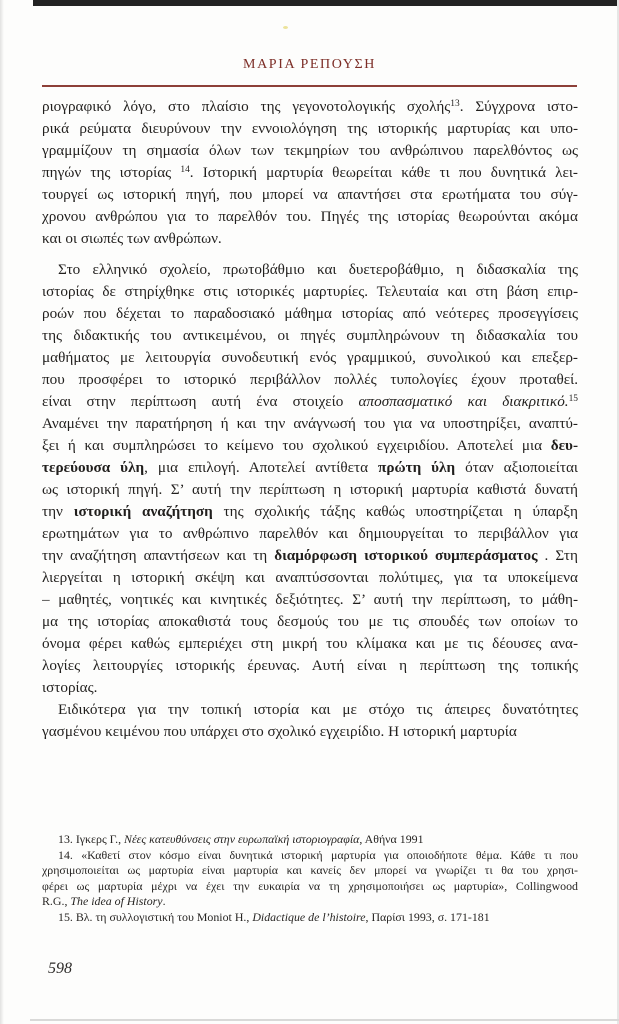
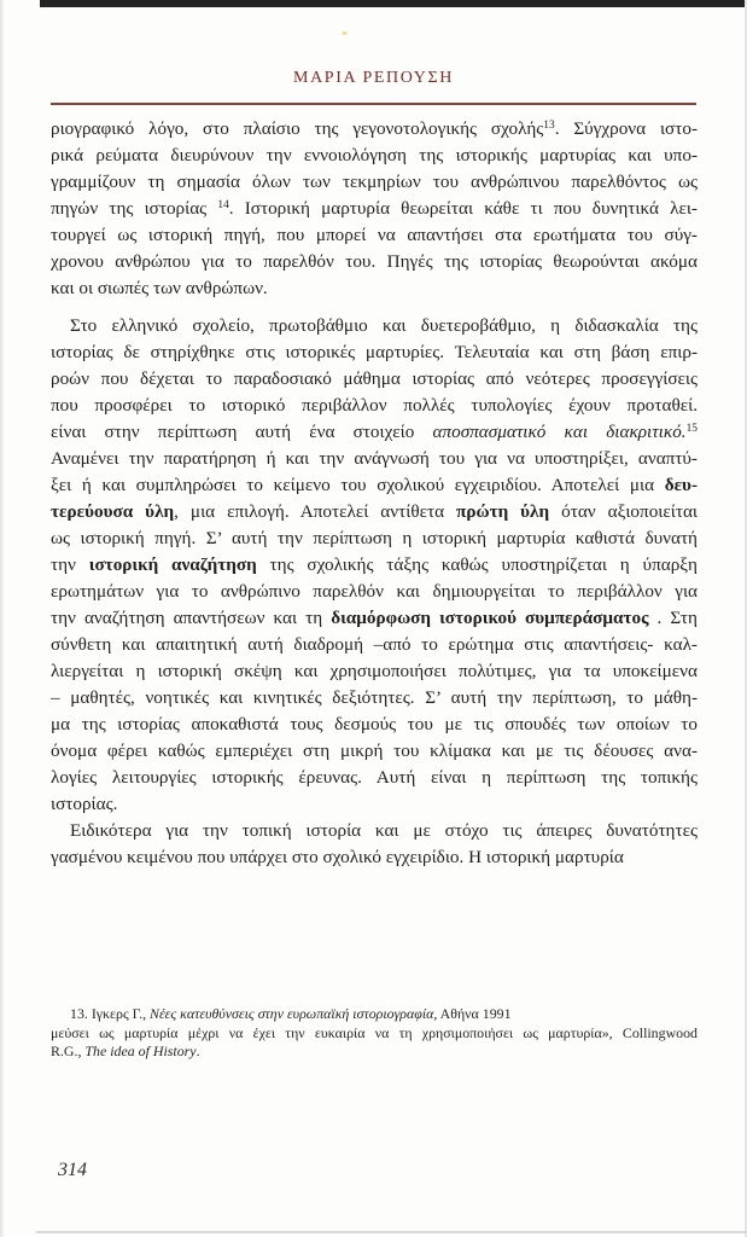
  ΜΑΡΙΑ ΡΕΠΟΥΣΗ
  ριογραφικό λόγο, στο πλαίσιο της γεγονοτολογικής σχολής13. Σύγχρονα ιστο-
  ρικά ρεύματα διευρύνουν την εννοιολόγηση της ιστορικής μαρτυρίας και υπο-
  γραμμίζουν τη σημασία όλων των τεκμηρίων του ανθρώπινου παρελθόντος ως
  πηγών της ιστορίας 14. Ιστορική μαρτυρία θεωρείται κάθε τι που δυνητικά λει-
  τουργεί ως ιστορική πηγή, που μπορεί να απαντήσει στα ερωτήματα του σύγ-
  χρονου ανθρώπου για το παρελθόν του. Πηγές της ιστορίας θεωρούνται ακόμα
  και οι σιωπές των ανθρώπων.
  Στο ελληνικό σχολείο, πρωτοβάθμιο και δυετεροβάθμιο, η διδασκαλία της
  ιστορίας δε στηρίχθηκε στις ιστορικές μαρτυρίες. Τελευταία και στη βάση επιρ-
  ροών που δέχεται το παραδοσιακό μάθημα ιστορίας από νεότερες προσεγγίσεις
- της διδακτικής του αντικειμένου, οι πηγές συμπληρώνουν τη διδασκαλία του
- μαθήματος με λειτουργία συνοδευτική ενός γραμμικού, συνολικού και επεξερ-
  που προσφέρει το ιστορικό περιβάλλον πολλές τυπολογίες έχουν προταθεί.
  είναι στην περίπτωση αυτή ένα στοιχείο αποσπασματικό και διακριτικό.15
  Αναμένει την παρατήρηση ή και την ανάγνωσή του για να υποστηρίξει, αναπτύ-
  ξει ή και συμπληρώσει το κείμενο του σχολικού εγχειριδίου. Αποτελεί μια δευ-
  τερεύουσα ύλη, μια επιλογή. Αποτελεί αντίθετα πρώτη ύλη όταν αξιοποιείται
  ως ιστορική πηγή. Σ’ αυτή την περίπτωση η ιστορική μαρτυρία καθιστά δυνατή
  την ιστορική αναζήτηση της σχολικής τάξης καθώς υποστηρίζεται η ύπαρξη
  ερωτημάτων για το ανθρώπινο παρελθόν και δημιουργείται το περιβάλλον για
  την αναζήτηση απαντήσεων και τη διαμόρφωση ιστορικού συμπεράσματος . Στη
+ σύνθετη και απαιτητική αυτή διαδρομή –από το ερώτημα στις απαντήσεις- καλ-
- λιεργείται η ιστορική σκέψη και αναπτύσσονται πολύτιμες, για τα υποκείμενα
+ λιεργείται η ιστορική σκέψη και χρησιμοποιήσει πολύτιμες, για τα υποκείμενα
  – μαθητές, νοητικές και κινητικές δεξιότητες. Σ’ αυτή την περίπτωση, το μάθη-
  μα της ιστορίας αποκαθιστά τους δεσμούς του με τις σπουδές των οποίων το
  όνομα φέρει καθώς εμπεριέχει στη μικρή του κλίμακα και με τις δέουσες ανα-
  λογίες λειτουργίες ιστορικής έρευνας. Αυτή είναι η περίπτωση της τοπικής
  ιστορίας.
  Ειδικότερα για την τοπική ιστορία και με στόχο τις άπειρες δυνατότητες
  γασμένου κειμένου που υπάρχει στο σχολικό εγχειρίδιο. Η ιστορική μαρτυρία
  13. Ιγκερς Γ., Νέες κατευθύνσεις στην ευρωπαϊκή ιστοριογραφία, Αθήνα 1991
- 14. «Καθετί στον κόσμο είναι δυνητικά ιστορική μαρτυρία για οποιοδήποτε θέμα. Κάθε τι που
- χρησιμοποιείται ως μαρτυρία είναι μαρτυρία και κανείς δεν μπορεί να γνωρίζει τι θα του χρησι-
- φέρει ως μαρτυρία μέχρι να έχει την ευκαιρία να τη χρησιμοποιήσει ως μαρτυρία», Collingwood
+ μεύσει ως μαρτυρία μέχρι να έχει την ευκαιρία να τη χρησιμοποιήσει ως μαρτυρία», Collingwood
  R.G., The idea of History.
- 15. Βλ. τη συλλογιστική του Moniot H., Didactique de l’histoire, Παρίσι 1993, σ. 171-181
- 598
+ 314
